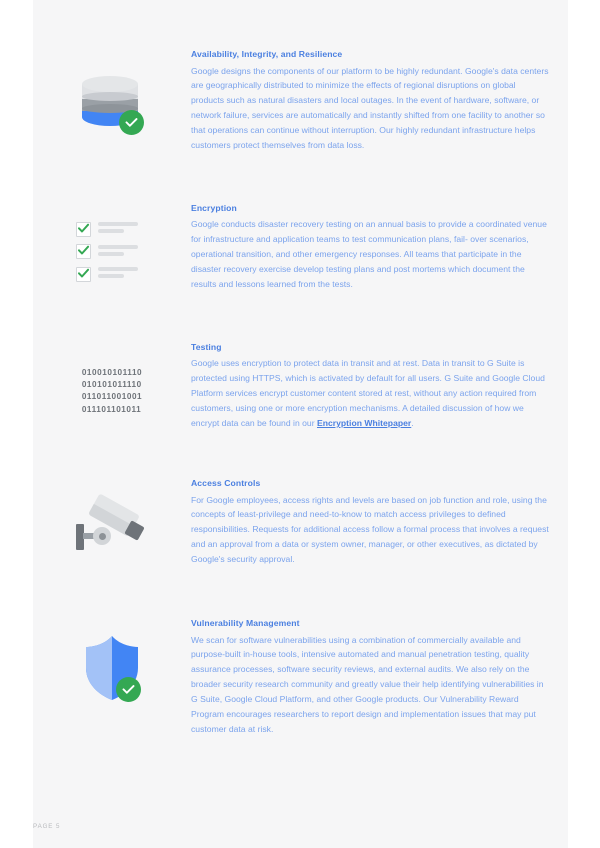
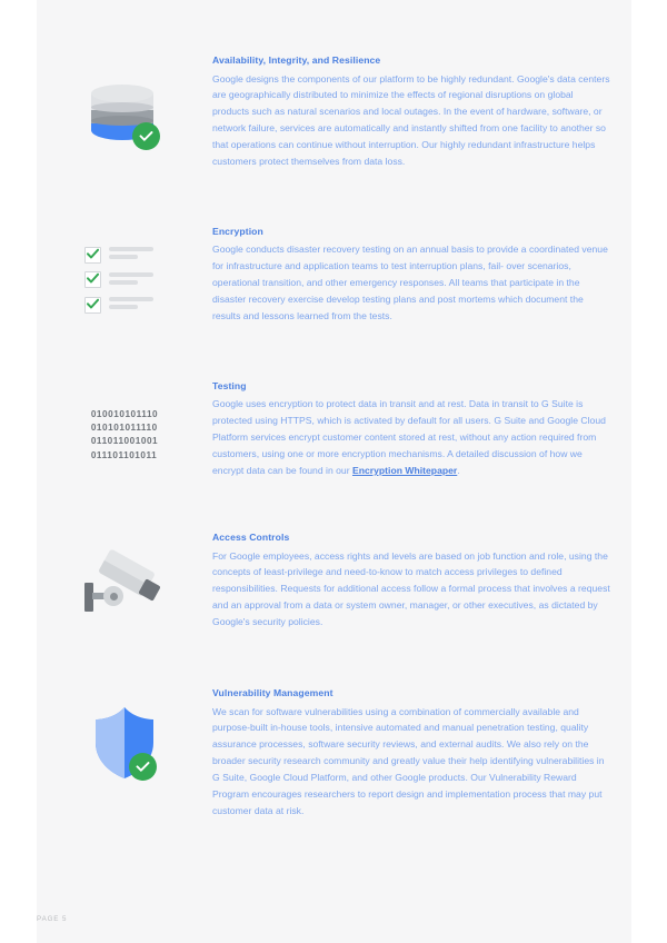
  Availability, Integrity, and Resilience
- Google designs the components of our platform to be highly redundant. Google's data centers are geographically distributed to minimize the effects of regional disruptions on global products such as natural disasters and local outages. In the event of hardware, software, or network failure, services are automatically and instantly shifted from one facility to another so that operations can continue without interruption. Our highly redundant infrastructure helps customers protect themselves from data loss.
+ Google designs the components of our platform to be highly redundant. Google's data centers are geographically distributed to minimize the effects of regional disruptions on global products such as natural scenarios and local outages. In the event of hardware, software, or network failure, services are automatically and instantly shifted from one facility to another so that operations can continue without interruption. Our highly redundant infrastructure helps customers protect themselves from data loss.
  Encryption
- Google conducts disaster recovery testing on an annual basis to provide a coordinated venue for infrastructure and application teams to test communication plans, fail- over scenarios, operational transition, and other emergency responses. All teams that participate in the disaster recovery exercise develop testing plans and post mortems which document the results and lessons learned from the tests.
+ Google conducts disaster recovery testing on an annual basis to provide a coordinated venue for infrastructure and application teams to test interruption plans, fail- over scenarios, operational transition, and other emergency responses. All teams that participate in the disaster recovery exercise develop testing plans and post mortems which document the results and lessons learned from the tests.
  010010101110
  010101011110
  011011001001
  011101101011
  Testing
  Google uses encryption to protect data in transit and at rest. Data in transit to G Suite is protected using HTTPS, which is activated by default for all users. G Suite and Google Cloud Platform services encrypt customer content stored at rest, without any action required from customers, using one or more encryption mechanisms. A detailed discussion of how we encrypt data can be found in our Encryption Whitepaper.
  Access Controls
- For Google employees, access rights and levels are based on job function and role, using the concepts of least-privilege and need-to-know to match access privileges to defined responsibilities. Requests for additional access follow a formal process that involves a request and an approval from a data or system owner, manager, or other executives, as dictated by Google's security approval.
+ For Google employees, access rights and levels are based on job function and role, using the concepts of least-privilege and need-to-know to match access privileges to defined responsibilities. Requests for additional access follow a formal process that involves a request and an approval from a data or system owner, manager, or other executives, as dictated by Google's security policies.
  Vulnerability Management
- We scan for software vulnerabilities using a combination of commercially available and purpose-built in-house tools, intensive automated and manual penetration testing, quality assurance processes, software security reviews, and external audits. We also rely on the broader security research community and greatly value their help identifying vulnerabilities in G Suite, Google Cloud Platform, and other Google products. Our Vulnerability Reward Program encourages researchers to report design and implementation issues that may put customer data at risk.
+ We scan for software vulnerabilities using a combination of commercially available and purpose-built in-house tools, intensive automated and manual penetration testing, quality assurance processes, software security reviews, and external audits. We also rely on the broader security research community and greatly value their help identifying vulnerabilities in G Suite, Google Cloud Platform, and other Google products. Our Vulnerability Reward Program encourages researchers to report design and implementation process that may put customer data at risk.
